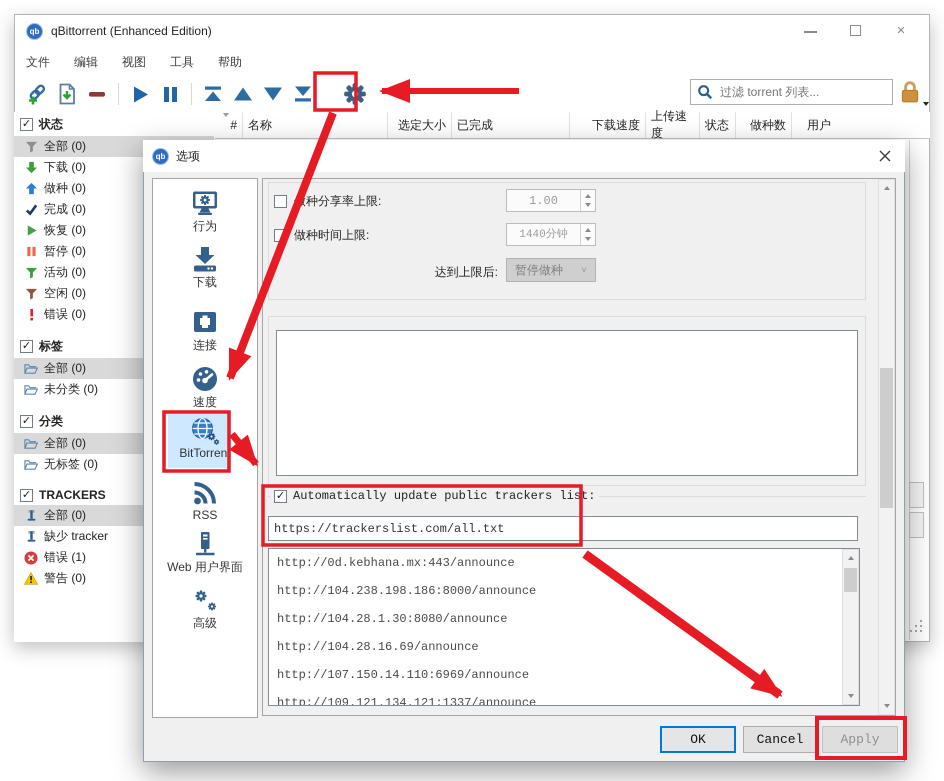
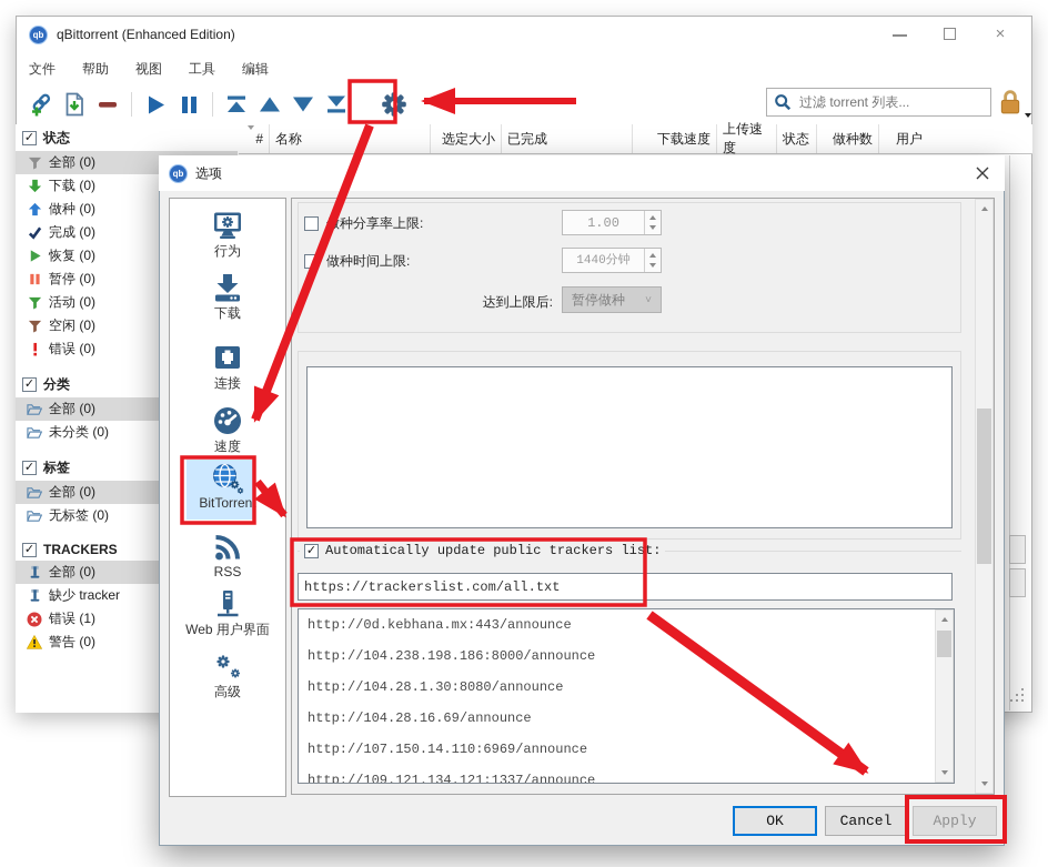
  qb
  qBittorrent (Enhanced Edition)
  ×
  文件
- 编辑
+ 帮助
  视图
  工具
- 帮助
+ 编辑
  过滤 torrent 列表...
  #
  名称
  选定大小
  已完成
  下载速度
  上传速度
  状态
  做种数
  用户
  ✓
  状态
  全部 (0)
  下载 (0)
  做种 (0)
  完成 (0)
  恢复 (0)
  暂停 (0)
  活动 (0)
  空闲 (0)
  错误 (0)
  ✓
- 标签
+ 分类
  全部 (0)
  未分类 (0)
  ✓
- 分类
+ 标签
  全部 (0)
  无标签 (0)
  ✓
  TRACKERS
  全部 (0)
  缺少 tracker
  错误 (1)
  警告 (0)
  qb
  选项
  行为
  下载
  连接
  速度
  BitTorren
  RSS
  Web 用户界面
  高级
  种分享率上限:
  1.00
  做种时间上限:
  1440分钟
  达到上限后:
  暂停做种
  ˅
  ✓
  Automatically update public trackers list:
  https://trackerslist.com/all.txt
  http://0d.kebhana.mx:443/announce
  http://104.238.198.186:8000/announce
  http://104.28.1.30:8080/announce
  http://104.28.16.69/announce
  http://107.150.14.110:6969/announce
  http://109.121.134.121:1337/announce
  OK
  Cancel
  Apply
